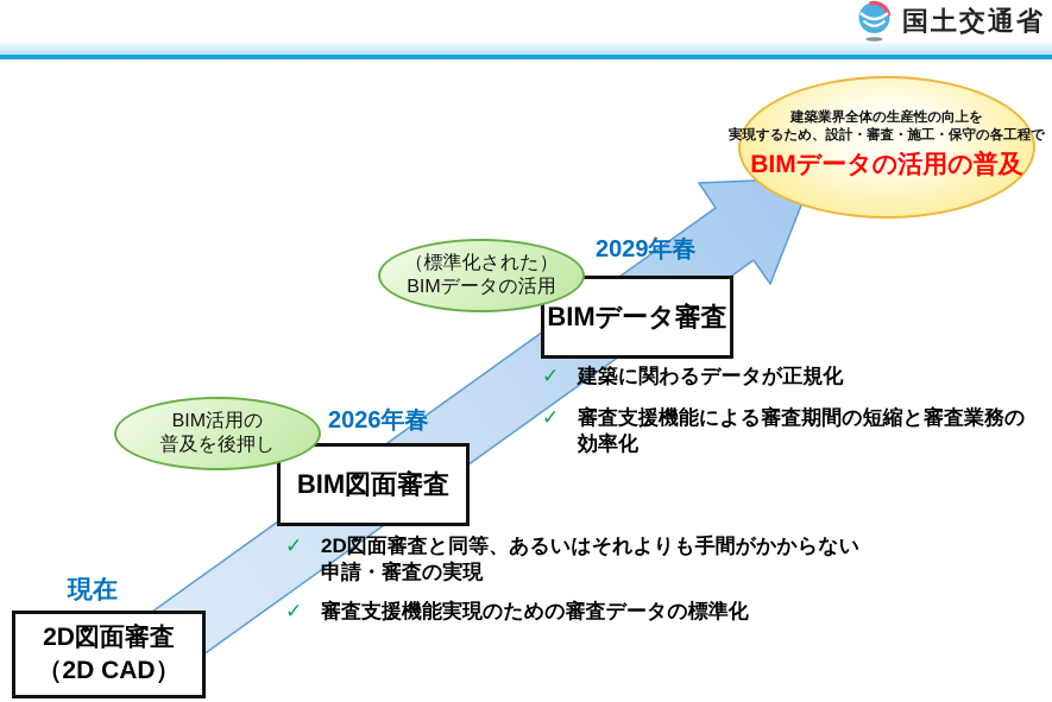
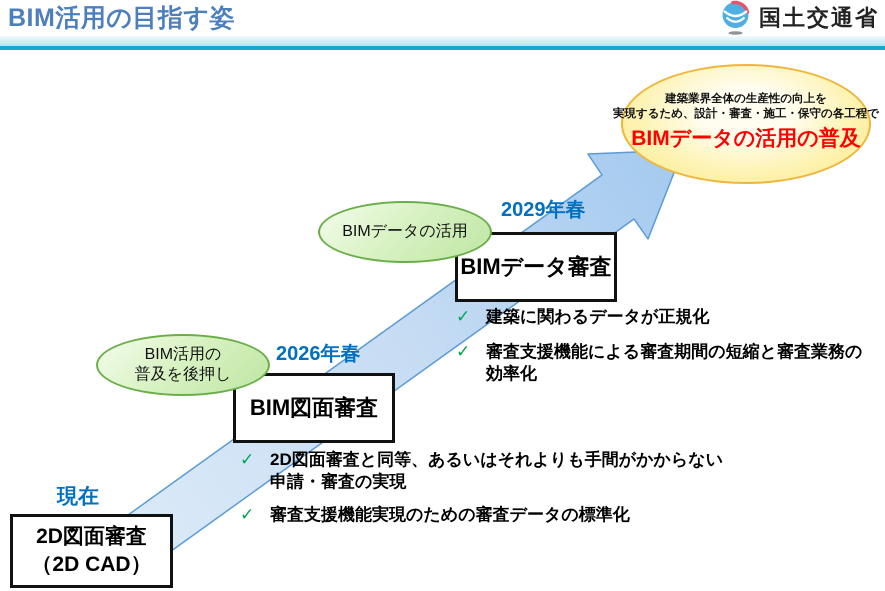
+ BIM活用の目指す姿
  国土交通省
  建築業界全体の生産性の向上を
  実現するため、設計・審査・施工・保守の各工程で
  BIMデータの活用の普及
- （標準化された）
  BIMデータの活用
  BIM活用の
  普及を後押し
  2029年春
  2026年春
  現在
  BIMデータ審査
  BIM図面審査
  2D図面審査
  （2D CAD）
  ✓
  建築に関わるデータが正規化
  ✓
  審査支援機能による審査期間の短縮と審査業務の
  効率化
  ✓
  2D図面審査と同等、あるいはそれよりも手間がかからない
  申請・審査の実現
  ✓
  審査支援機能実現のための審査データの標準化
